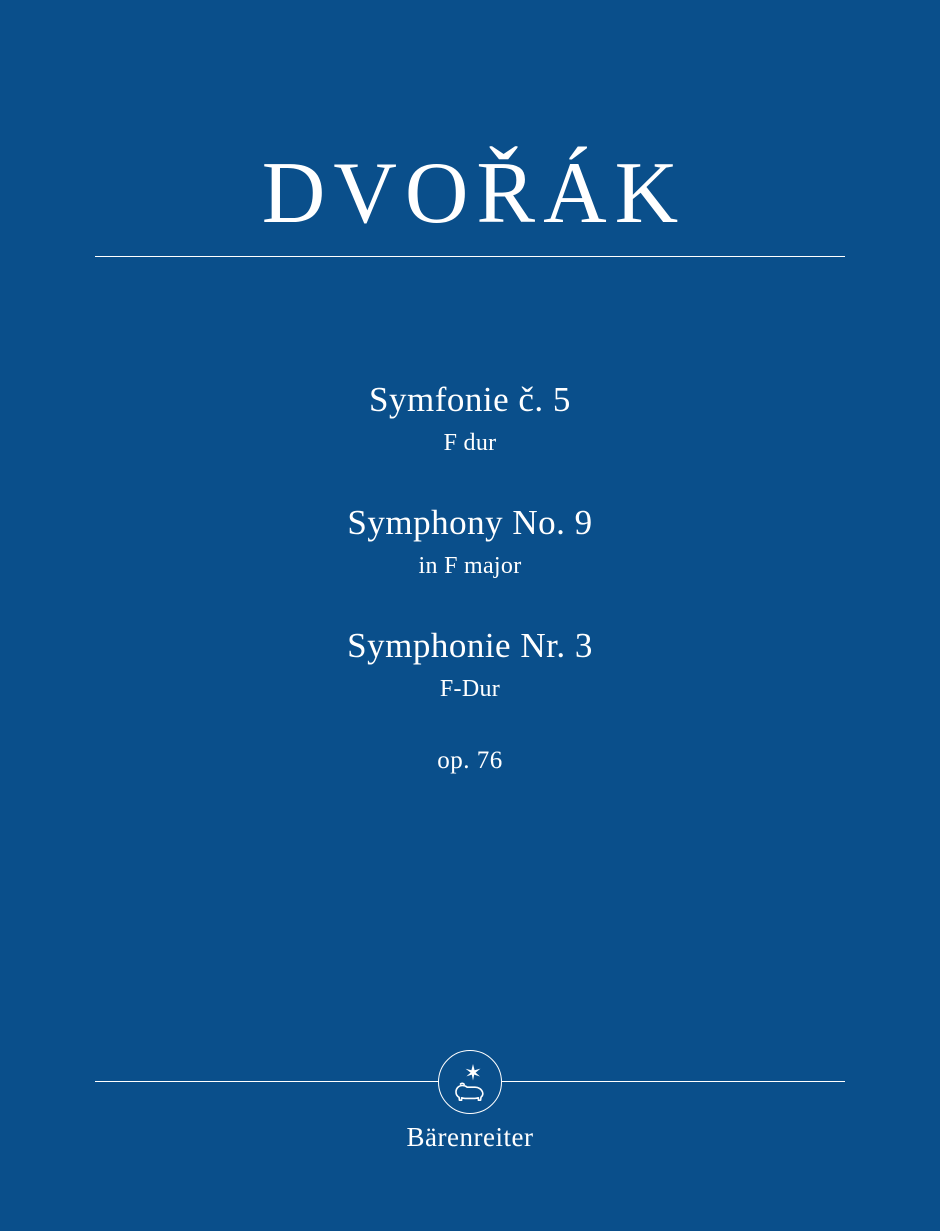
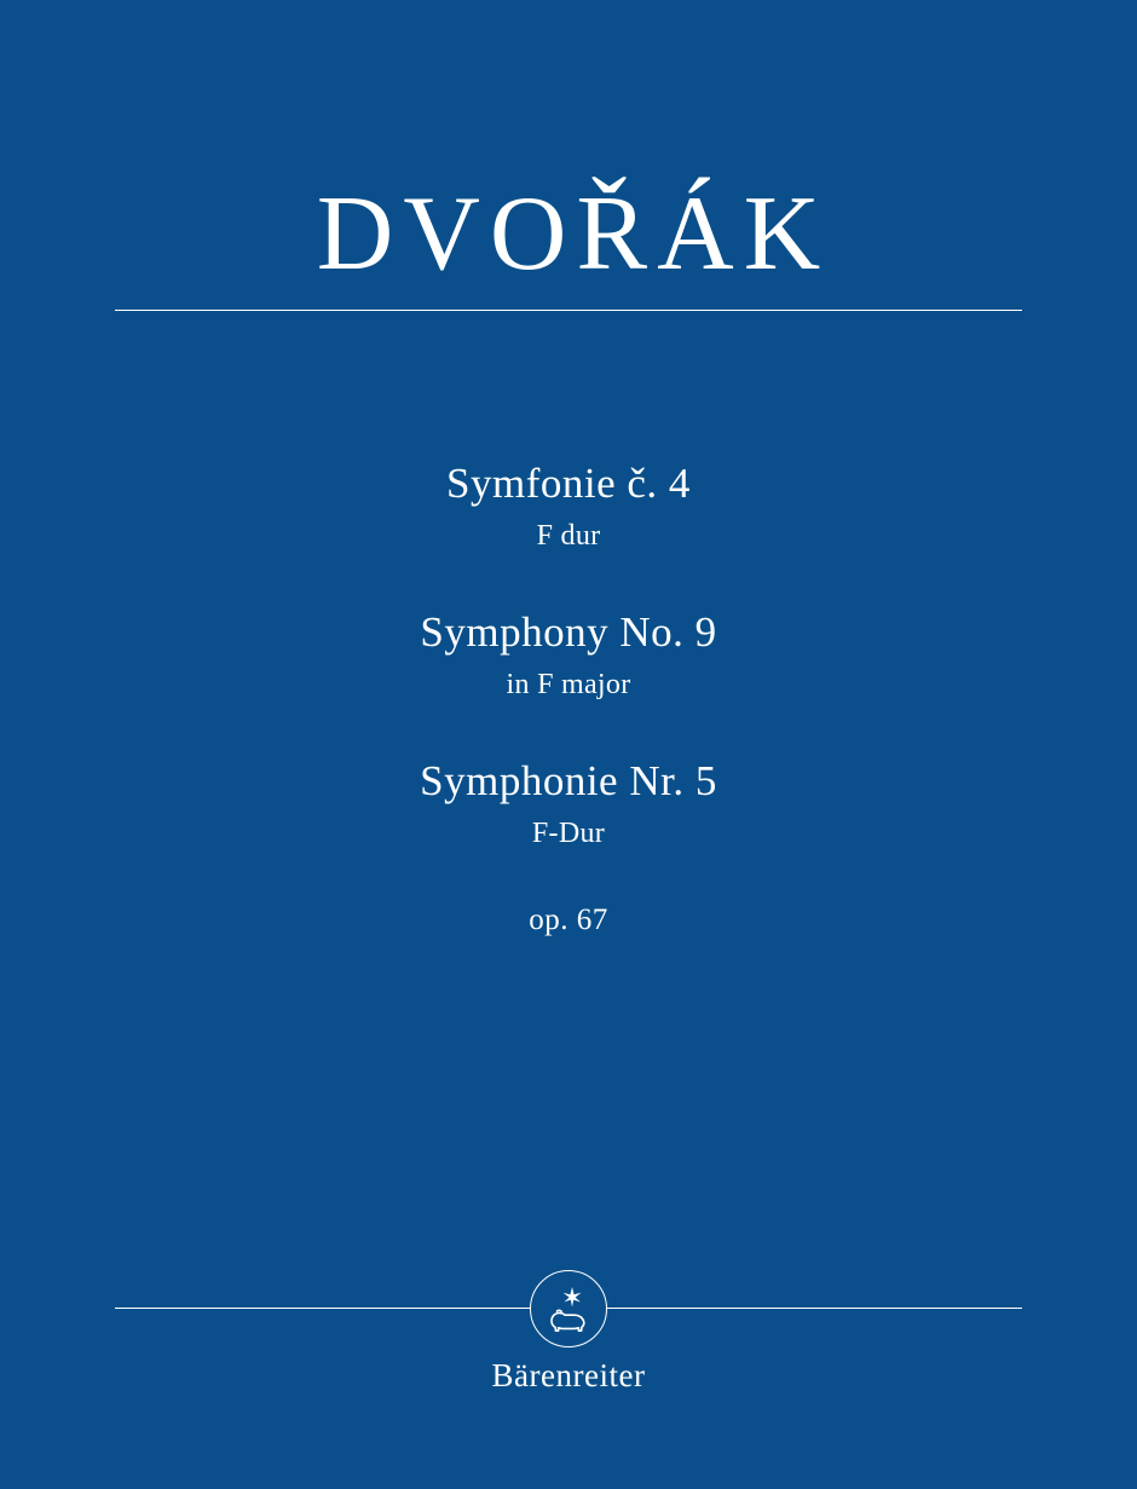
  DVOŘÁK
- Symfonie č. 5
+ Symfonie č. 4
  F dur
  Symphony No. 9
  in F major
- Symphonie Nr. 3
+ Symphonie Nr. 5
  F-Dur
- op. 76
+ op. 67
  Bärenreiter
